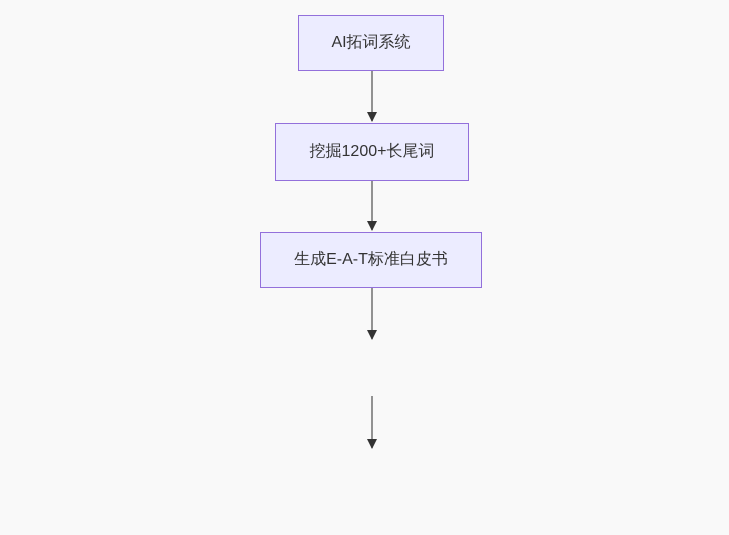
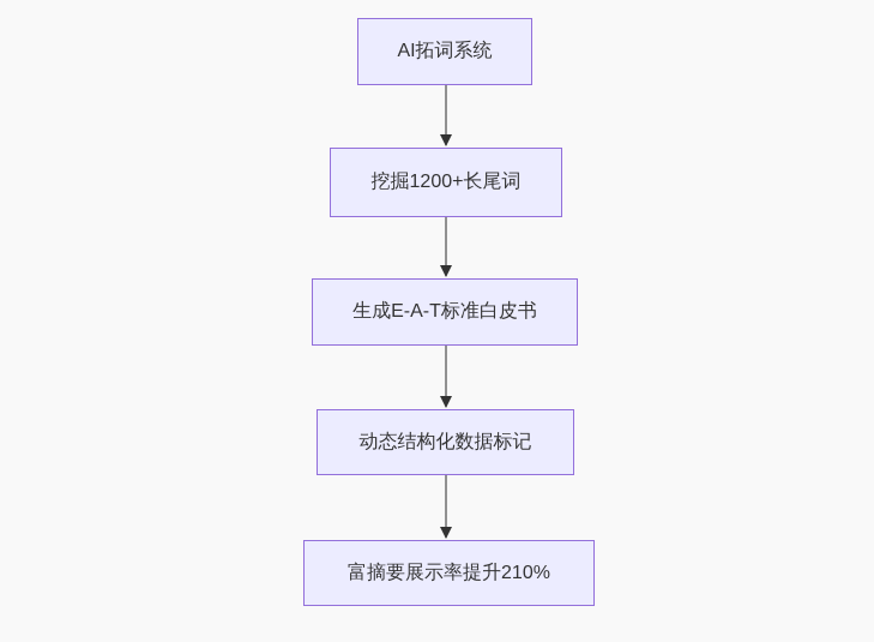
  AI拓词系统
  挖掘1200+长尾词
  生成E-A-T标准白皮书
+ 动态结构化数据标记
+ 富摘要展示率提升210%
